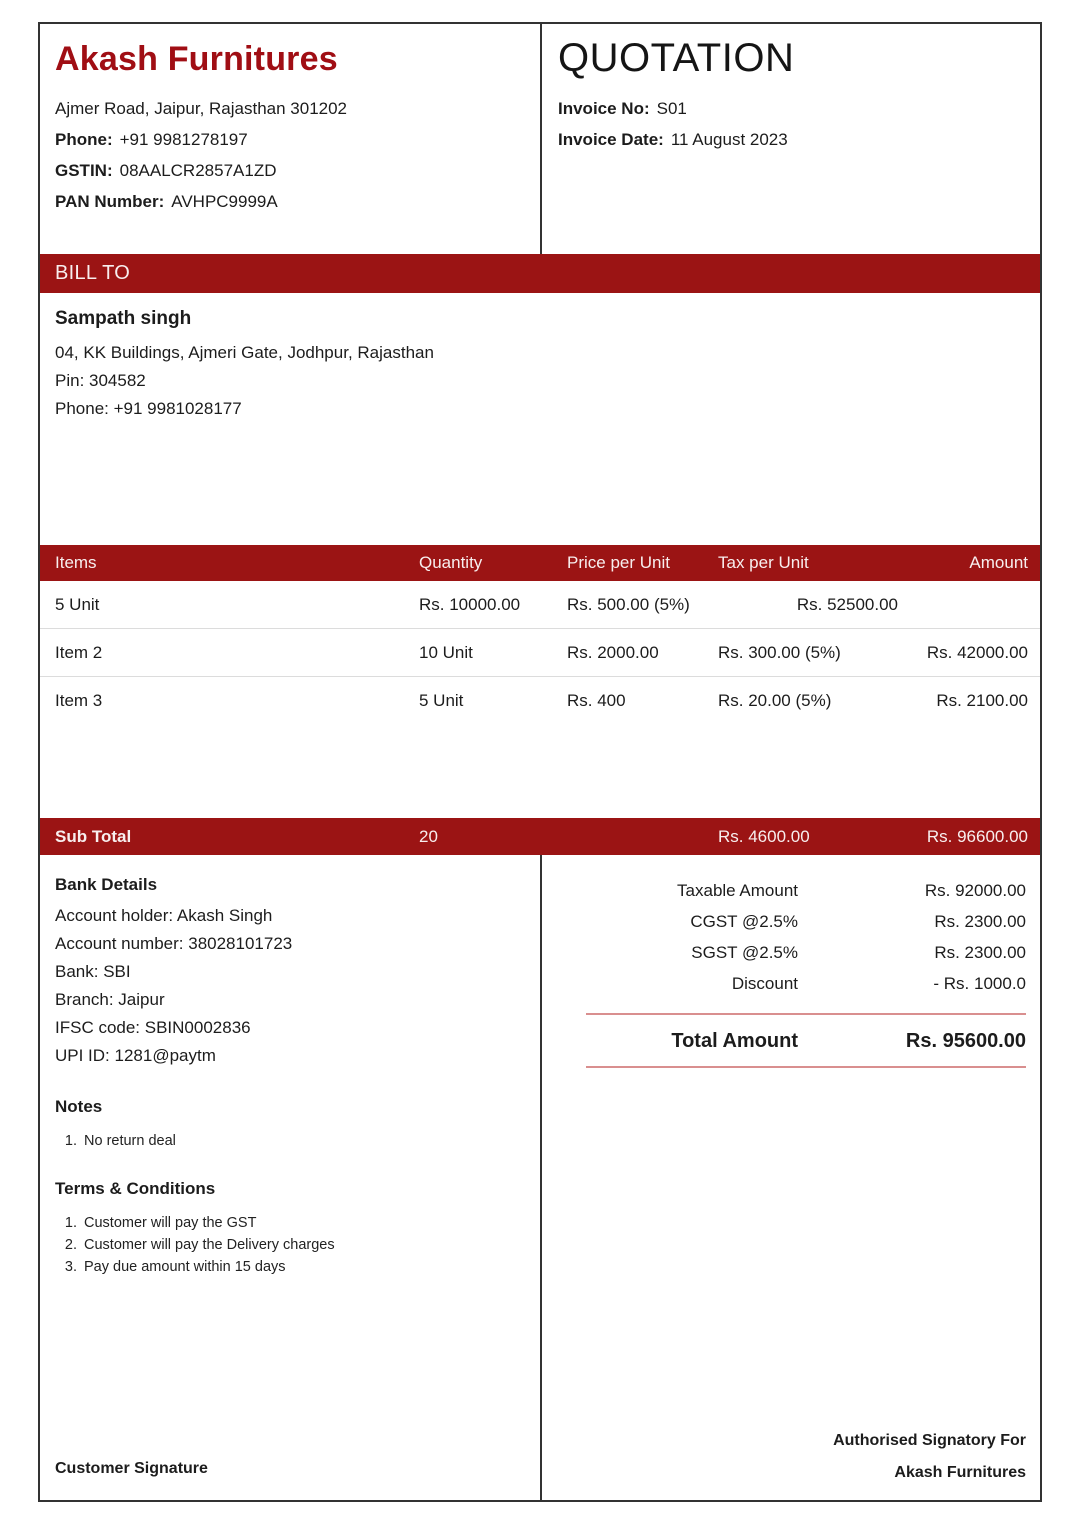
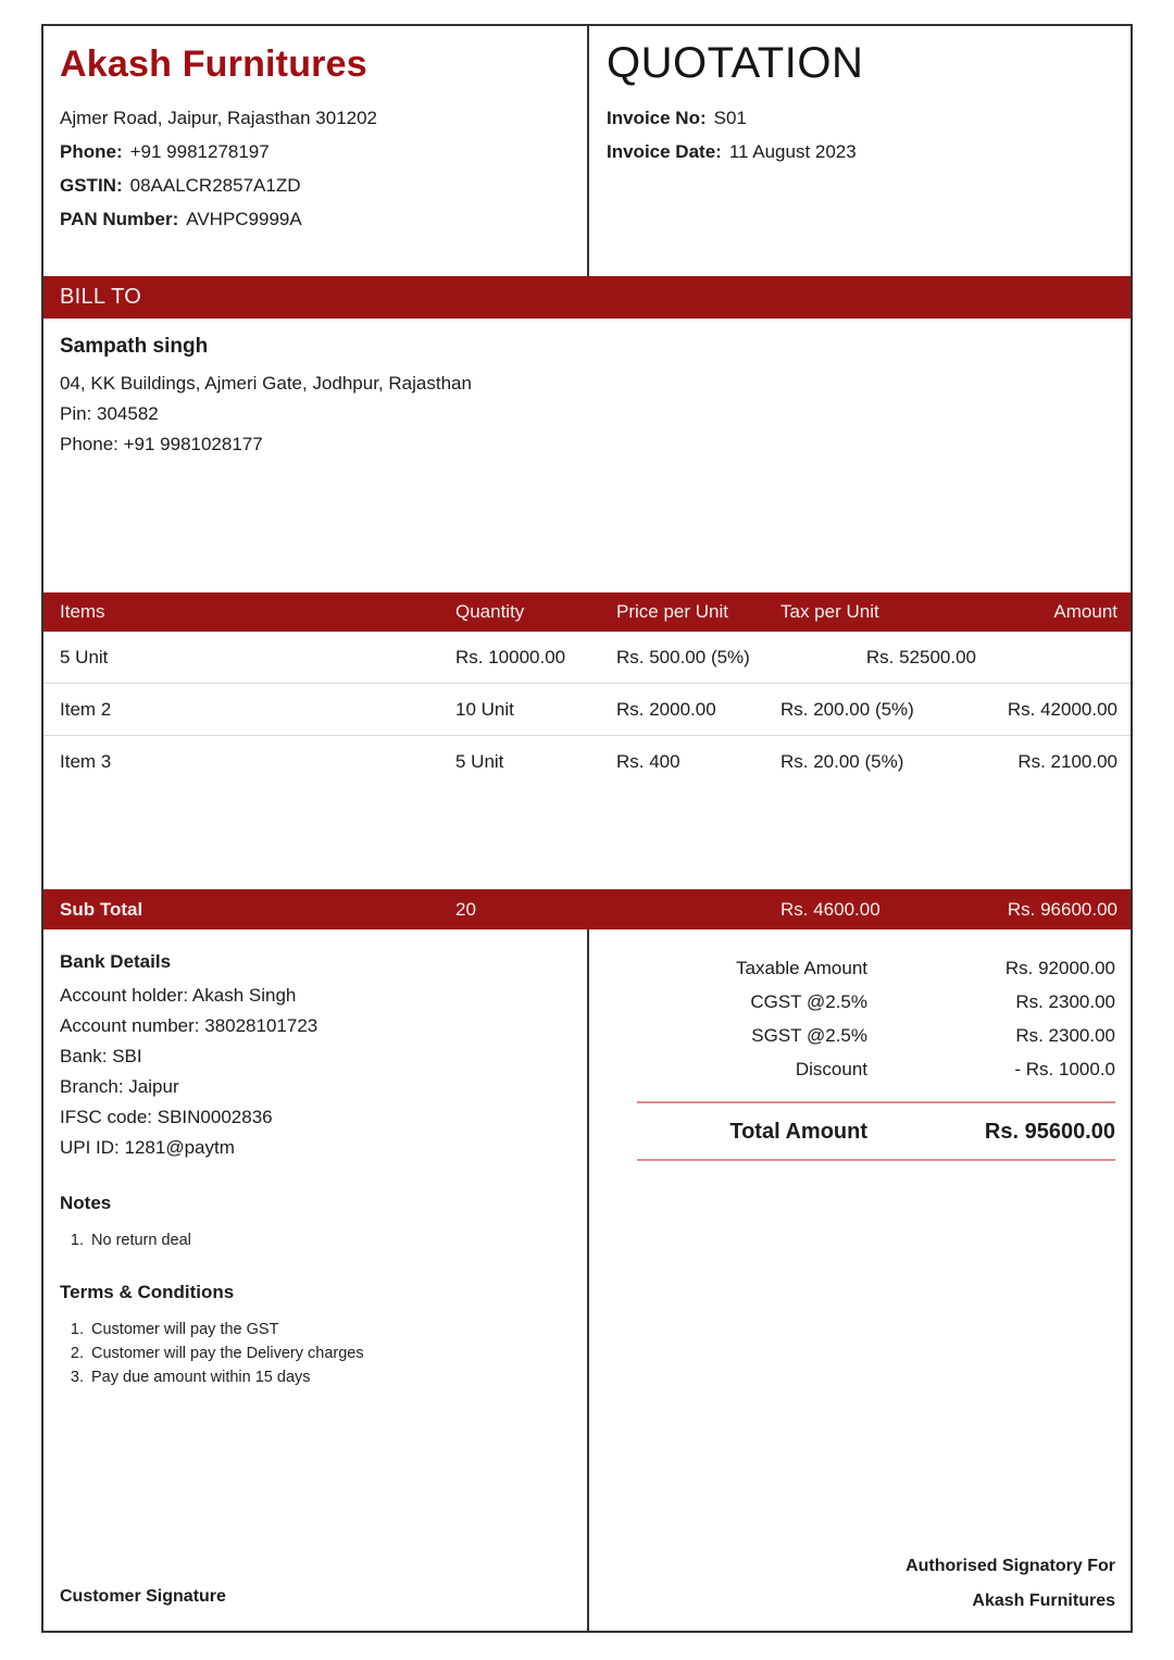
  Akash Furnitures
  Ajmer Road, Jaipur, Rajasthan 301202
  Phone: +91 9981278197
  GSTIN: 08AALCR2857A1ZD
  PAN Number: AVHPC9999A
  QUOTATION
  Invoice No: S01
  Invoice Date: 11 August 2023
  BILL TO
  Sampath singh
  04, KK Buildings, Ajmeri Gate, Jodhpur, Rajasthan
  Pin: 304582
  Phone: +91 9981028177
  Items
  Quantity
  Price per Unit
  Tax per Unit
  Amount
  5 Unit
  Rs. 10000.00
  Rs. 500.00 (5%)
  Rs. 52500.00
  Item 2
  10 Unit
  Rs. 2000.00
- Rs. 300.00 (5%)
+ Rs. 200.00 (5%)
  Rs. 42000.00
  Item 3
  5 Unit
  Rs. 400
  Rs. 20.00 (5%)
  Rs. 2100.00
  Sub Total
  20
  Rs. 4600.00
  Rs. 96600.00
  Bank Details
  Account holder: Akash Singh
  Account number: 38028101723
  Bank: SBI
  Branch: Jaipur
  IFSC code: SBIN0002836
  UPI ID: 1281@paytm
  Notes
  No return deal
  Terms & Conditions
  Customer will pay the GST
  Customer will pay the Delivery charges
  Pay due amount within 15 days
  Customer Signature
  Taxable Amount
  Rs. 92000.00
  CGST @2.5%
  Rs. 2300.00
  SGST @2.5%
  Rs. 2300.00
  Discount
  - Rs. 1000.0
  Total Amount
  Rs. 95600.00
  Authorised Signatory For
  Akash Furnitures
